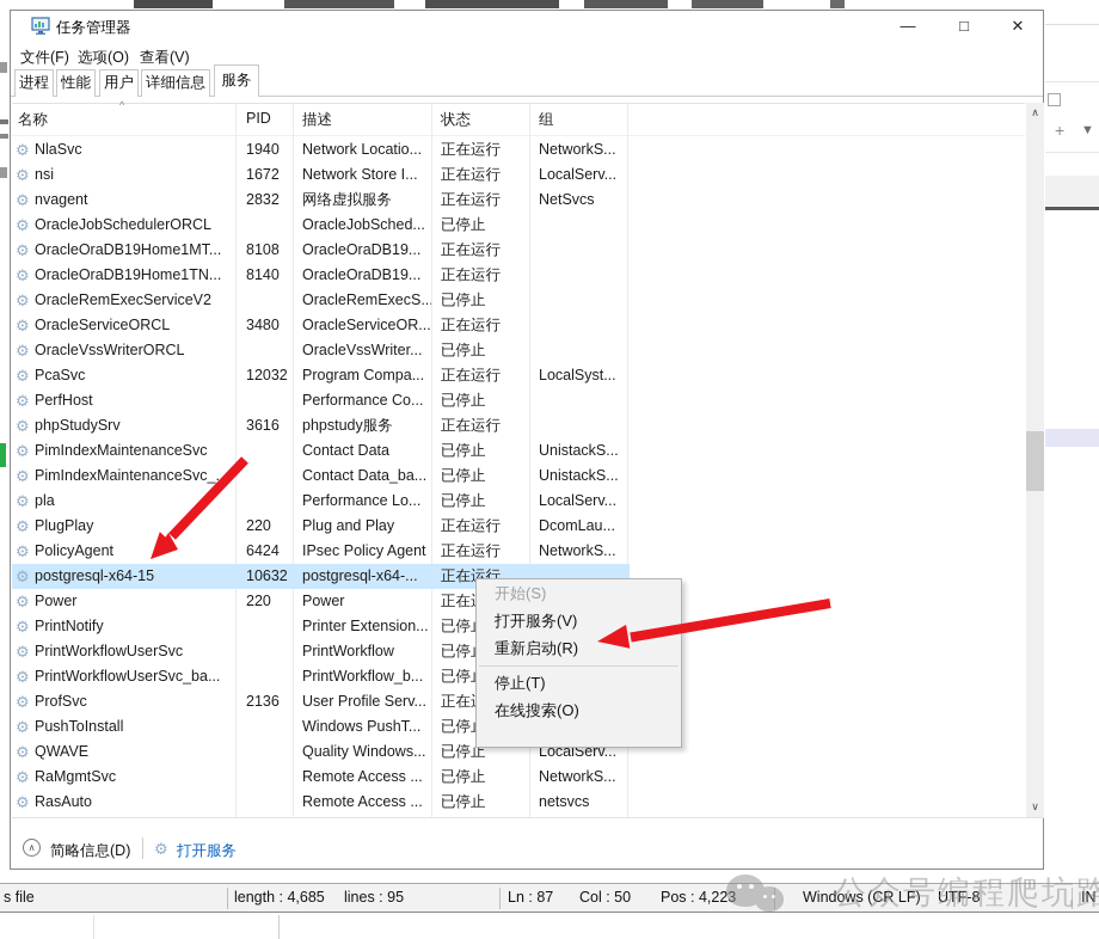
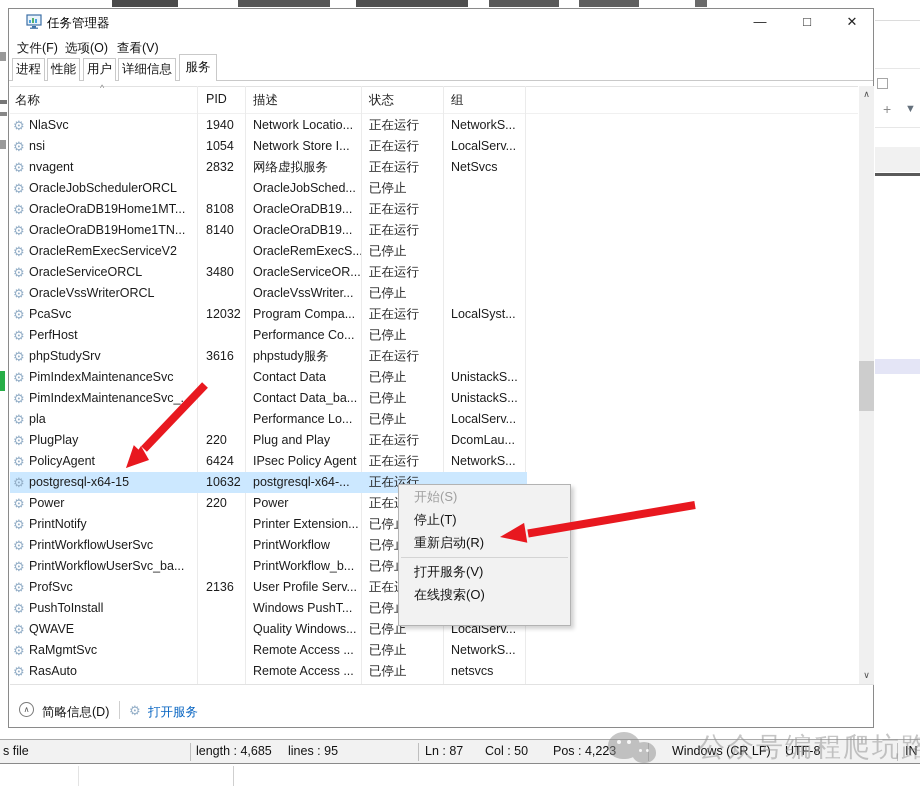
  +
  ▼
  任务管理器
  —
  □
  ✕
  文件(F)
  选项(O)
  查看(V)
  进程
  性能
  用户
  详细信息
  服务
  名称
  ^
  PID
  描述
  状态
  组
  ⚙
  NlaSvc
  1940
  Network Locatio...
  正在运行
  NetworkS...
  ⚙
  nsi
- 1672
+ 1054
  Network Store I...
  正在运行
  LocalServ...
  ⚙
  nvagent
  2832
  网络虚拟服务
  正在运行
  NetSvcs
  ⚙
  OracleJobSchedulerORCL
  OracleJobSched...
  已停止
  ⚙
  OracleOraDB19Home1MT...
  8108
  OracleOraDB19...
  正在运行
  ⚙
  OracleOraDB19Home1TN...
  8140
  OracleOraDB19...
  正在运行
  ⚙
  OracleRemExecServiceV2
  OracleRemExecS..
  已停止
  ⚙
  OracleServiceORCL
  3480
  OracleServiceOR...
  正在运行
  ⚙
  OracleVssWriterORCL
  OracleVssWriter...
  已停止
  ⚙
  PcaSvc
  12032
  Program Compa...
  正在运行
  LocalSyst...
  ⚙
  PerfHost
  Performance Co...
  已停止
  ⚙
  phpStudySrv
  3616
  phpstudy服务
  正在运行
  ⚙
  PimIndexMaintenanceSvc
  Contact Data
  已停止
  UnistackS...
  ⚙
  PimIndexMaintenanceSvc_..
  Contact Data_ba...
  已停止
  UnistackS...
  ⚙
  pla
  Performance Lo...
  已停止
  LocalServ...
  ⚙
  PlugPlay
  220
  Plug and Play
  正在运行
  DcomLau...
  ⚙
  PolicyAgent
  6424
  IPsec Policy Agent
  正在运行
  NetworkS...
  ⚙
  postgresql-x64-15
  10632
  postgresql-x64-...
  正在运行
  ⚙
  Power
  220
  Power
  ⚙
  PrintNotify
  Printer Extension...
  ⚙
  PrintWorkflowUserSvc
  PrintWorkflow
  ⚙
  PrintWorkflowUserSvc_ba...
  PrintWorkflow_b...
  ⚙
  ProfSvc
  2136
  User Profile Serv...
  ⚙
  PushToInstall
  Windows PushT...
  ⚙
  QWAVE
  Quality Windows...
  已停止
  LocalServ...
  ⚙
  RaMgmtSvc
  Remote Access ...
  已停止
  NetworkS...
  ⚙
  RasAuto
  Remote Access ...
  已停止
  netsvcs
  ∧
  ∨
  开始(S)
- 打开服务(V)
+ 停止(T)
  重新启动(R)
- 停止(T)
+ 打开服务(V)
  在线搜索(O)
  ∧
  简略信息(D)
  ⚙
  打开服务
  s file
  length : 4,685
  lines : 95
  Ln : 87
  Col : 50
  Pos : 4,223
  Windows (CR LF)
  UTF-8
  IN
  公众号
  编程爬坑路
